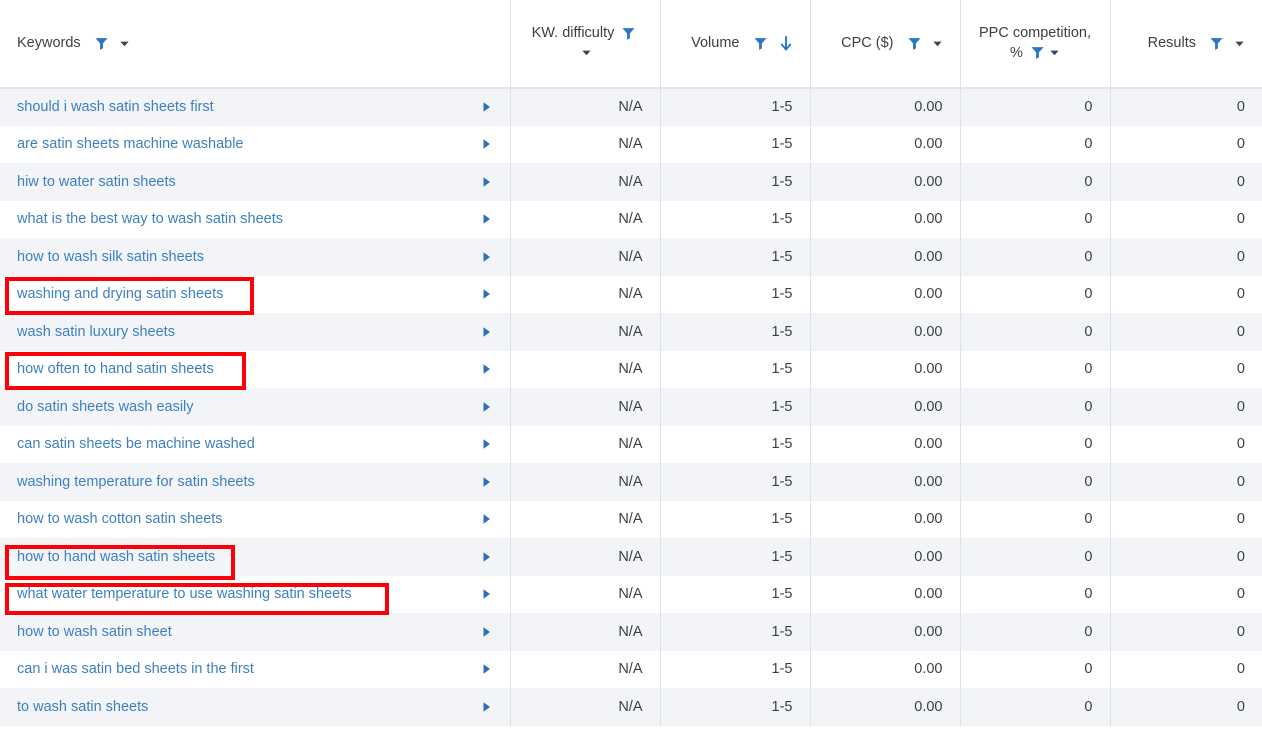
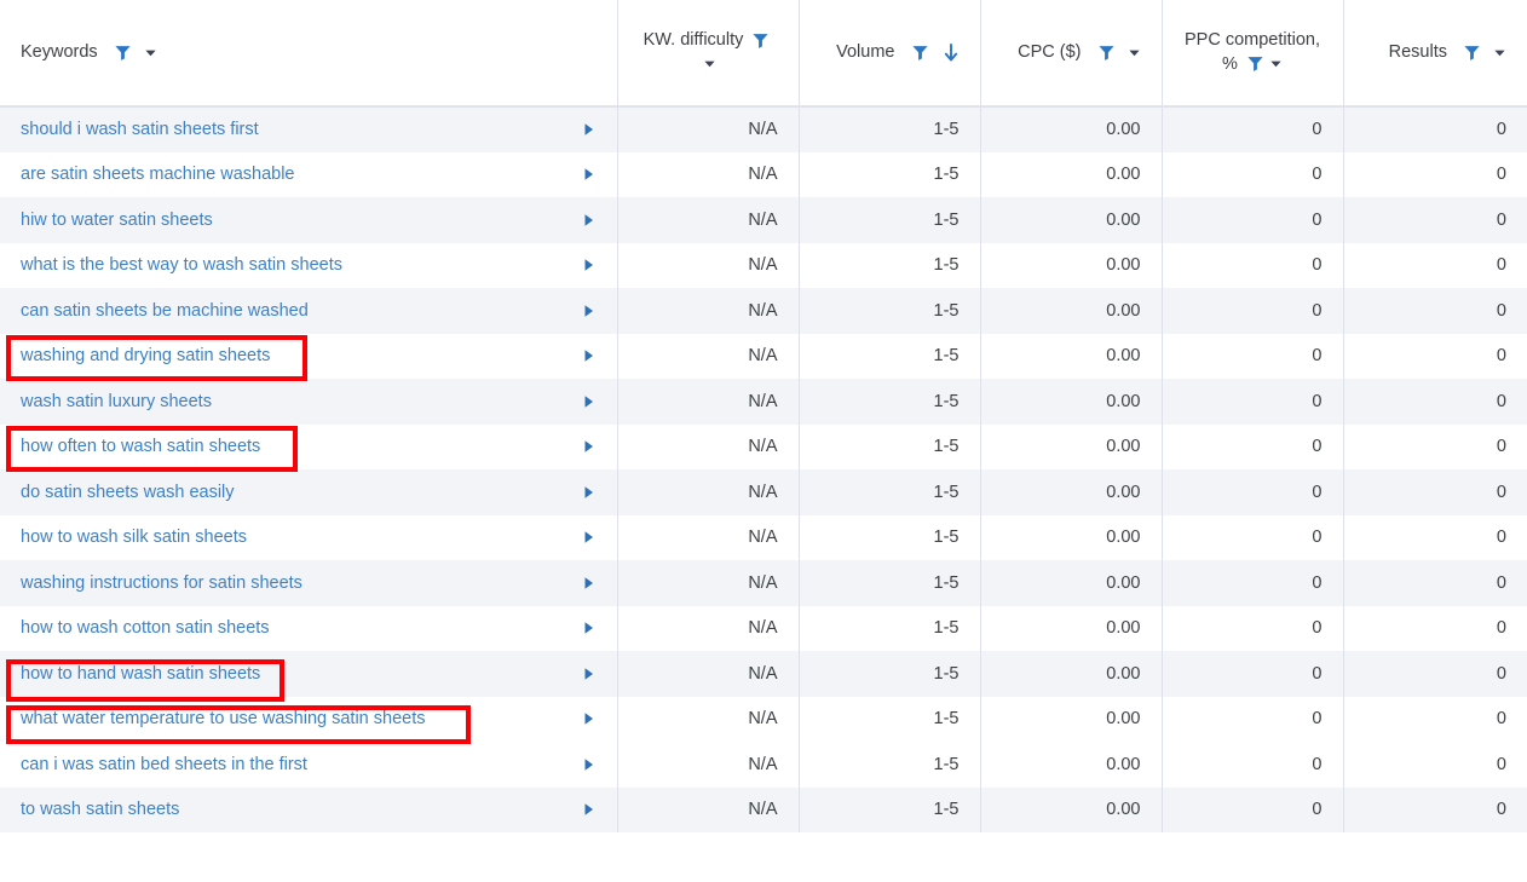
  Keywords	KW. difficulty	Volume	CPC ($)	PPC competition, %	Results
  should i wash satin sheets first	N/A	1-5	0.00	0	0
  are satin sheets machine washable	N/A	1-5	0.00	0	0
  hiw to water satin sheets	N/A	1-5	0.00	0	0
  what is the best way to wash satin sheets	N/A	1-5	0.00	0	0
- how to wash silk satin sheets	N/A	1-5	0.00	0	0
+ can satin sheets be machine washed	N/A	1-5	0.00	0	0
  washing and drying satin sheets	N/A	1-5	0.00	0	0
  wash satin luxury sheets	N/A	1-5	0.00	0	0
- how often to hand satin sheets	N/A	1-5	0.00	0	0
+ how often to wash satin sheets	N/A	1-5	0.00	0	0
  do satin sheets wash easily	N/A	1-5	0.00	0	0
- can satin sheets be machine washed	N/A	1-5	0.00	0	0
+ how to wash silk satin sheets	N/A	1-5	0.00	0	0
- washing temperature for satin sheets	N/A	1-5	0.00	0	0
+ washing instructions for satin sheets	N/A	1-5	0.00	0	0
  how to wash cotton satin sheets	N/A	1-5	0.00	0	0
  how to hand wash satin sheets	N/A	1-5	0.00	0	0
  what water temperature to use washing satin sheets	N/A	1-5	0.00	0	0
- how to wash satin sheet	N/A	1-5	0.00	0	0
  can i was satin bed sheets in the first	N/A	1-5	0.00	0	0
  to wash satin sheets	N/A	1-5	0.00	0	0
